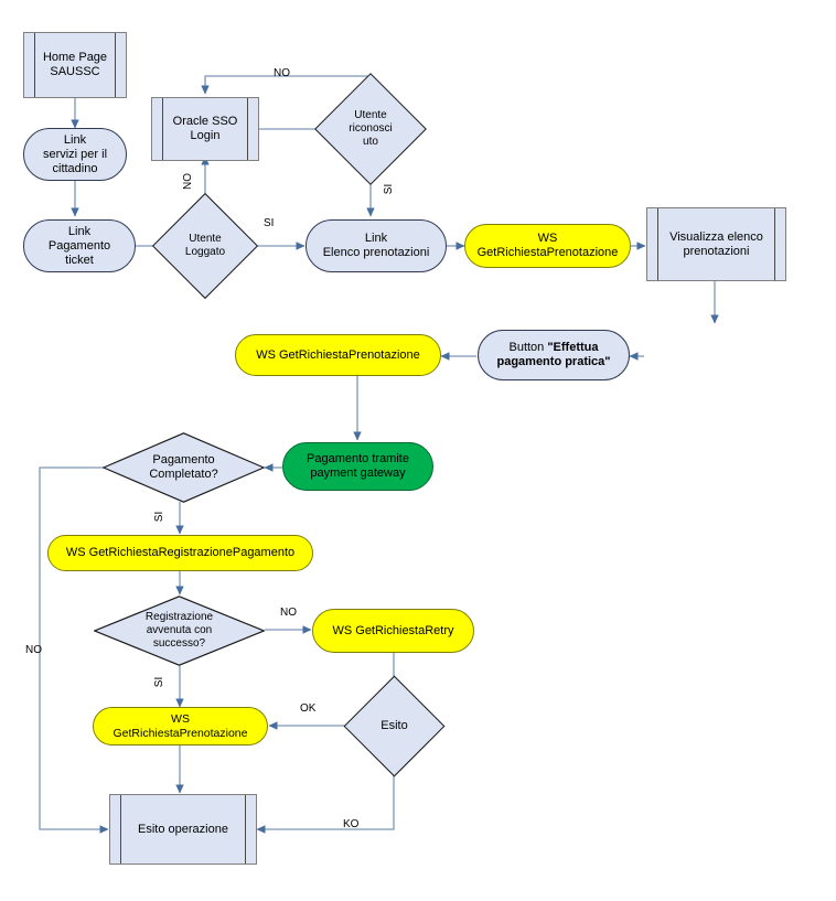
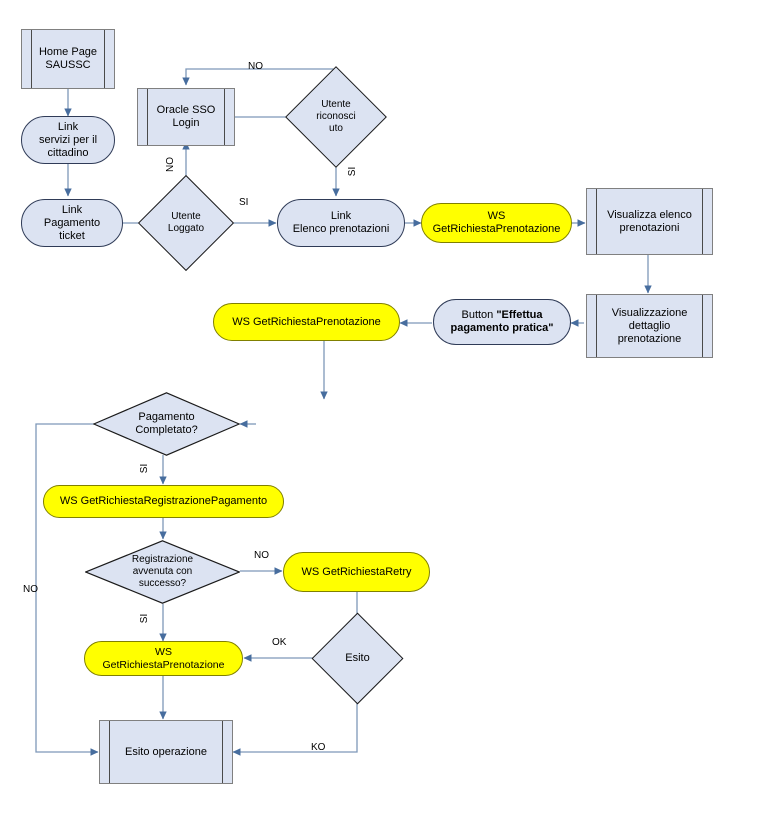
  Home Page
  SAUSSC
  Link
  servizi per il
  cittadino
  Link
  Pagamento ticket
  Oracle SSO
  Login
  Utente
  riconosci
  uto
  Utente
  Loggato
  Link
  Elenco prenotazioni
  WS GetRichiestaPrenotazione
  Visualizza elenco
  prenotazioni
+ Visualizzazione
+ dettaglio
+ prenotazione
  Button "Effettua
  pagamento pratica"
  WS GetRichiestaPrenotazione
- Pagamento tramite
- payment gateway
  Pagamento
  Completato?
  WS GetRichiestaRegistrazionePagamento
  Registrazione
  avvenuta con
  successo?
  WS GetRichiestaRetry
  Esito
  WS GetRichiestaPrenotazione
  Esito operazione
  NO
  SI
  NO
  NO
  OK
  KO
